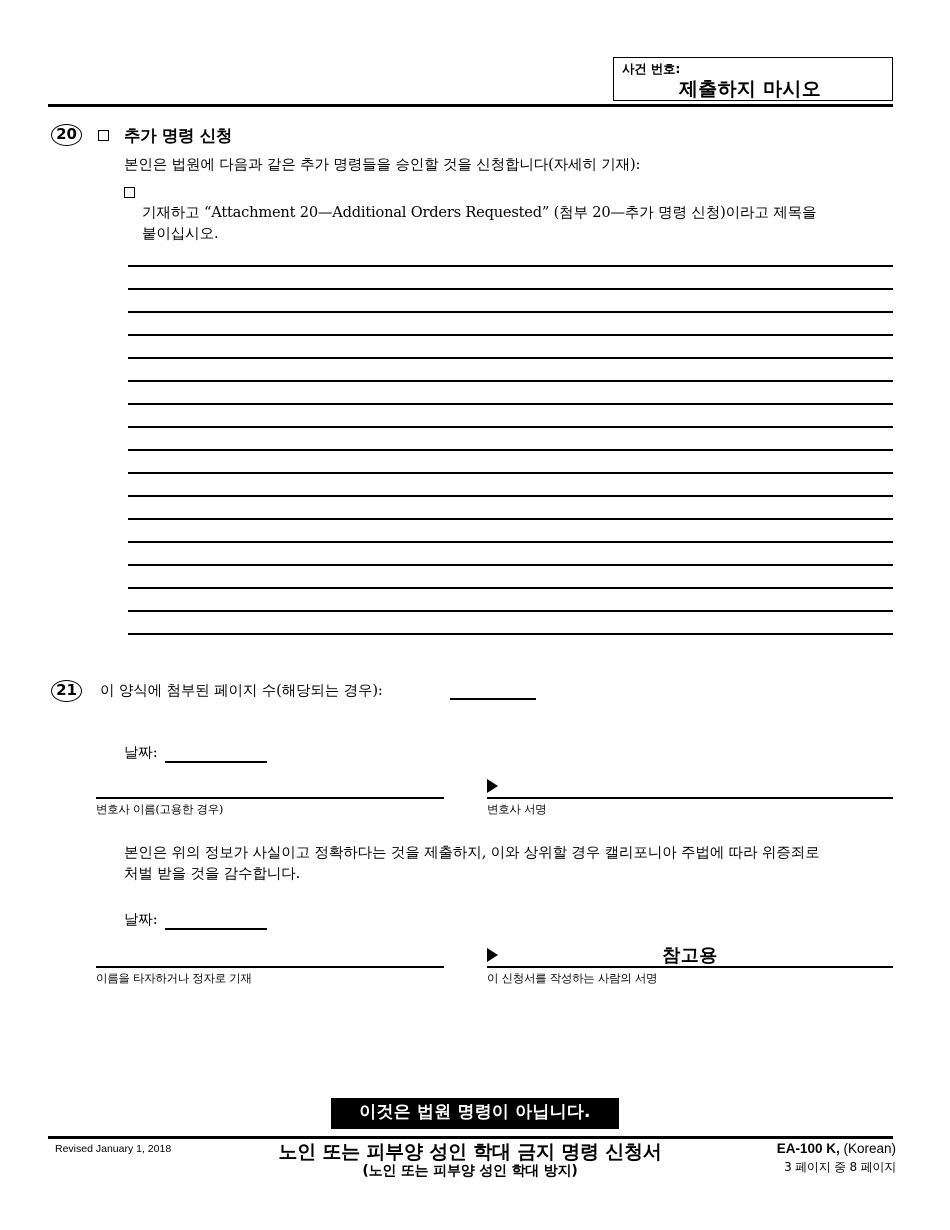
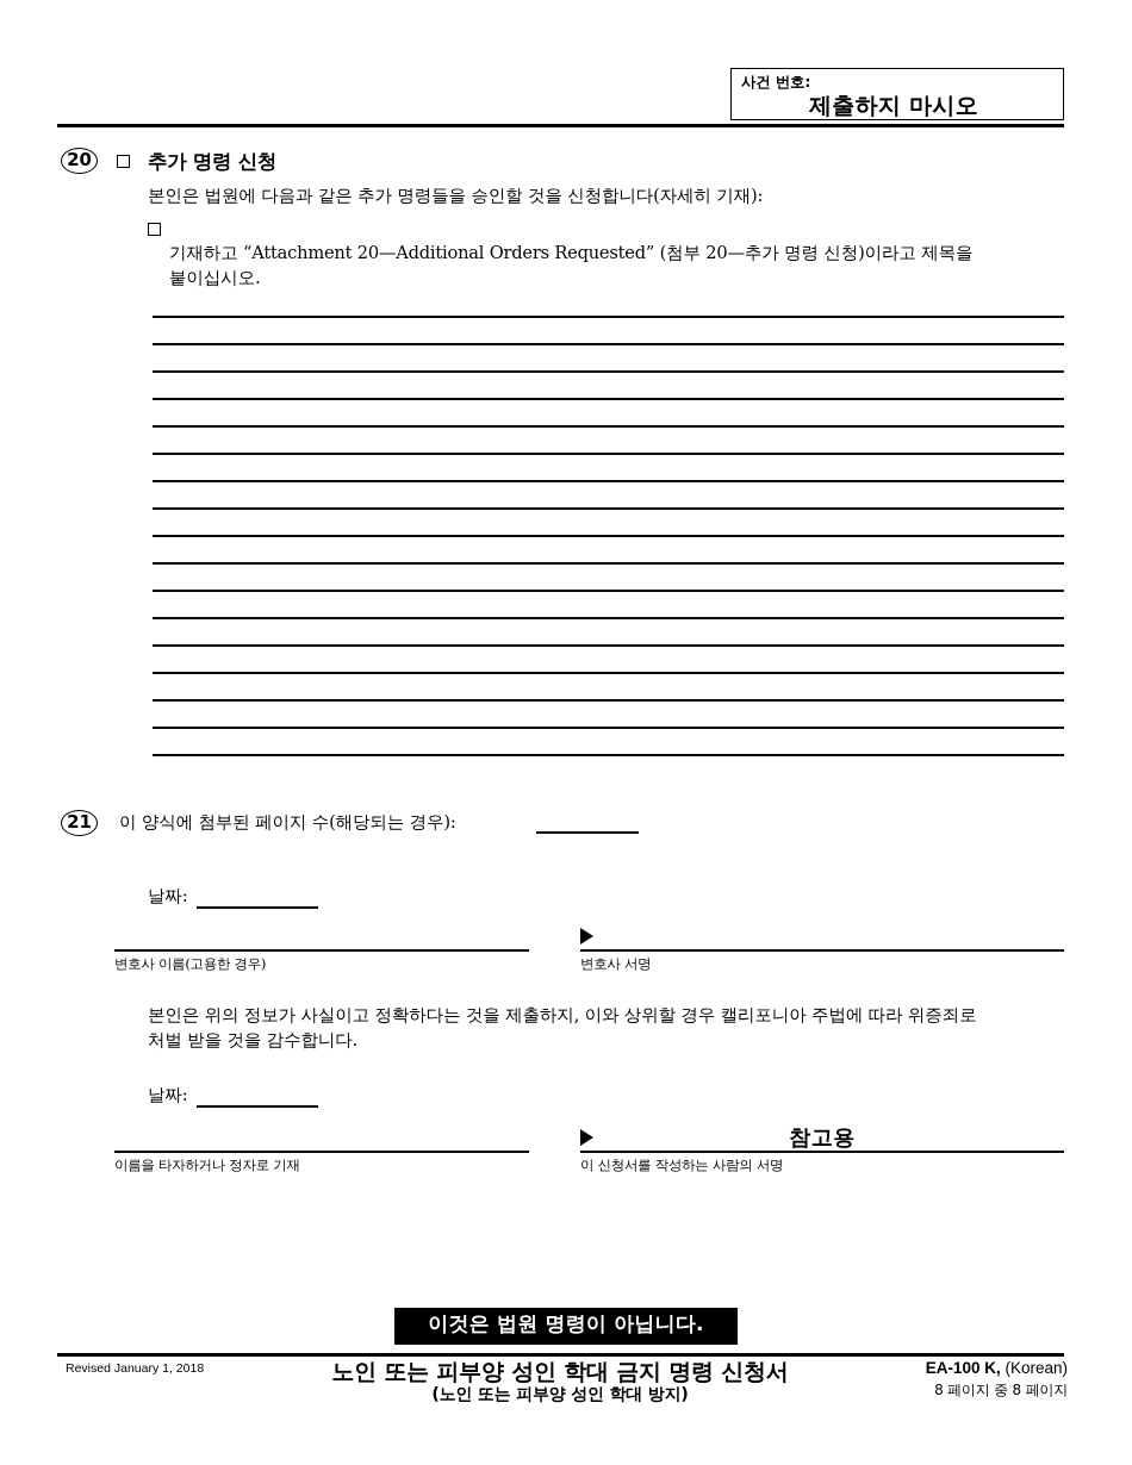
  사건 번호:
  제출하지 마시오
  20
  추가 명령 신청
  본인은 법원에 다음과 같은 추가 명령들을 승인할 것을 신청합니다(자세히 기재):
  기재하고 “Attachment 20—Additional Orders Requested” (첨부 20—추가 명령 신청)이라고 제목을
  붙이십시오.
  21
  이 양식에 첨부된 페이지 수(해당되는 경우):
  날짜:
  변호사 이름(고용한 경우)
  변호사 서명
  본인은 위의 정보가 사실이고 정확하다는 것을 제출하지, 이와 상위할 경우 캘리포니아 주법에 따라 위증죄로
  처벌 받을 것을 감수합니다.
  날짜:
  이름을 타자하거나 정자로 기재
  참고용
  이 신청서를 작성하는 사람의 서명
  이것은 법원 명령이 아닙니다.
  Revised January 1, 2018
  노인 또는 피부양 성인 학대 금지 명령 신청서
  (노인 또는 피부양 성인 학대 방지)
  EA-100 K, (Korean)
- 3 페이지 중 8 페이지
+ 8 페이지 중 8 페이지
